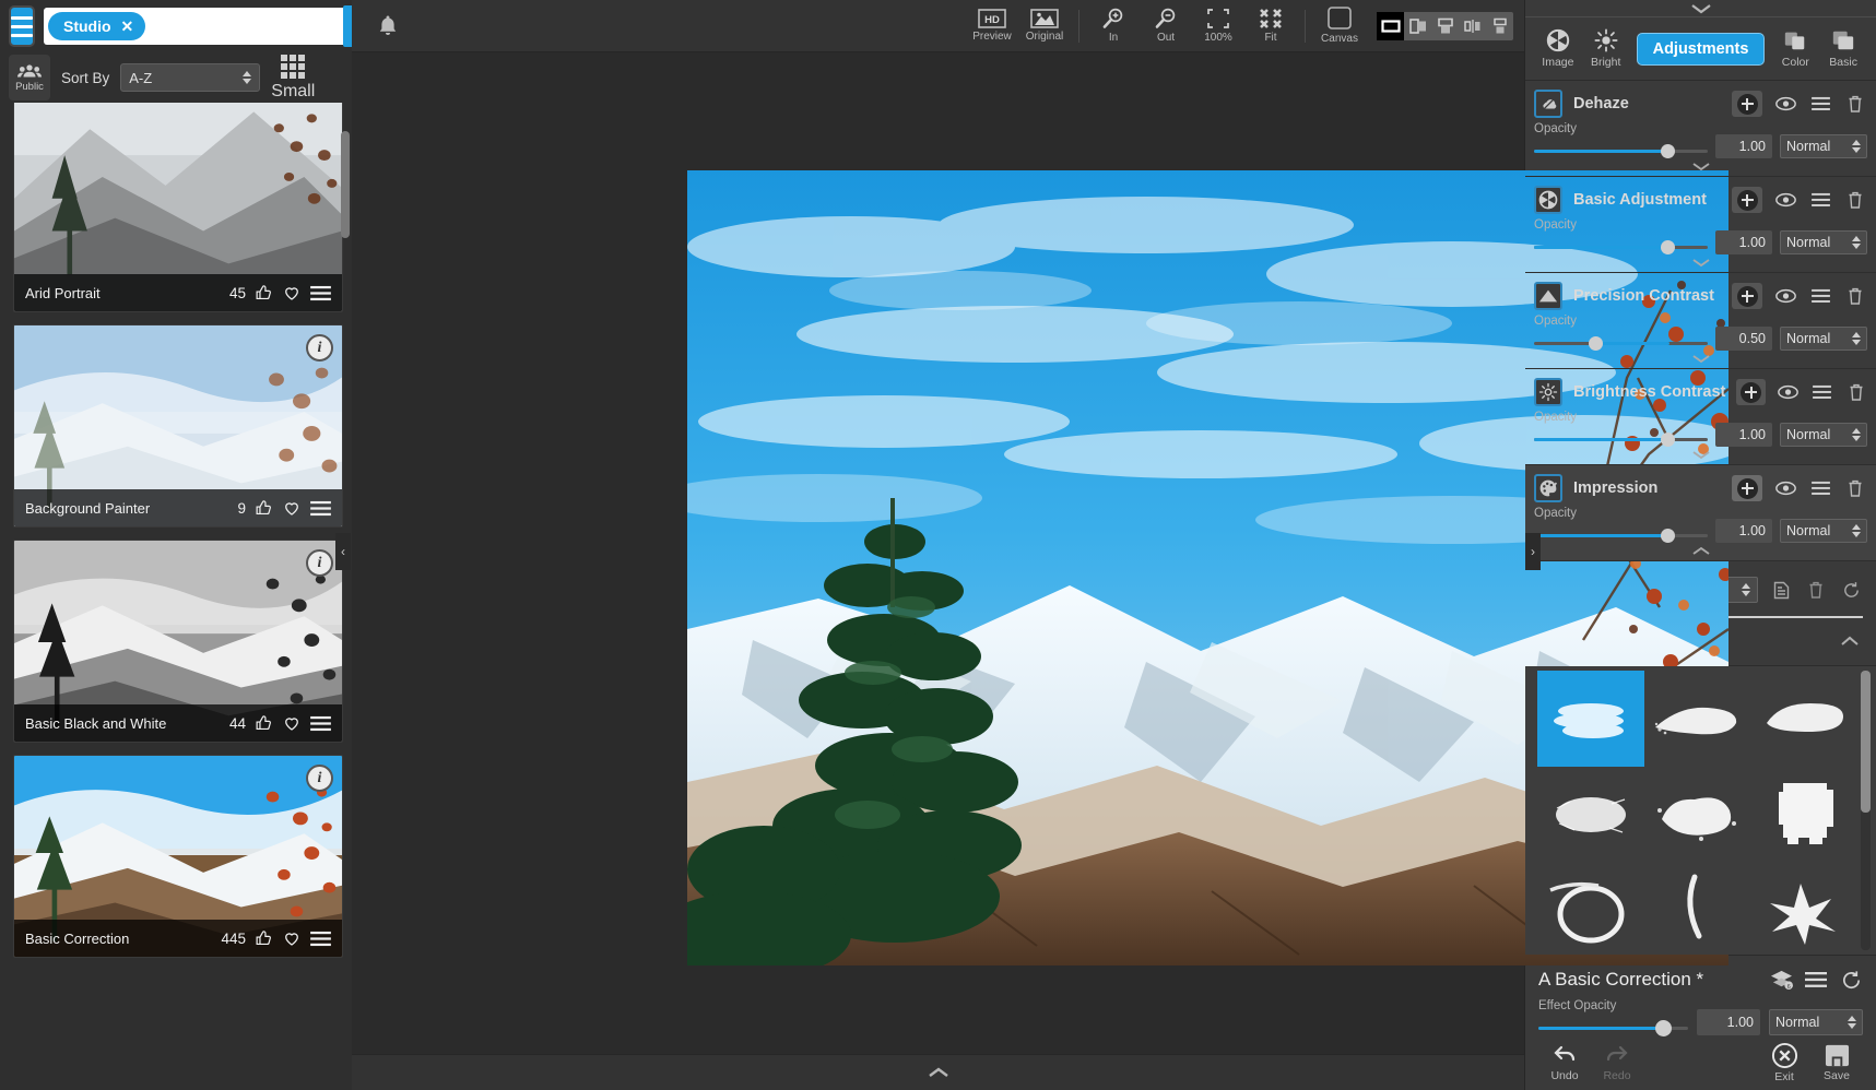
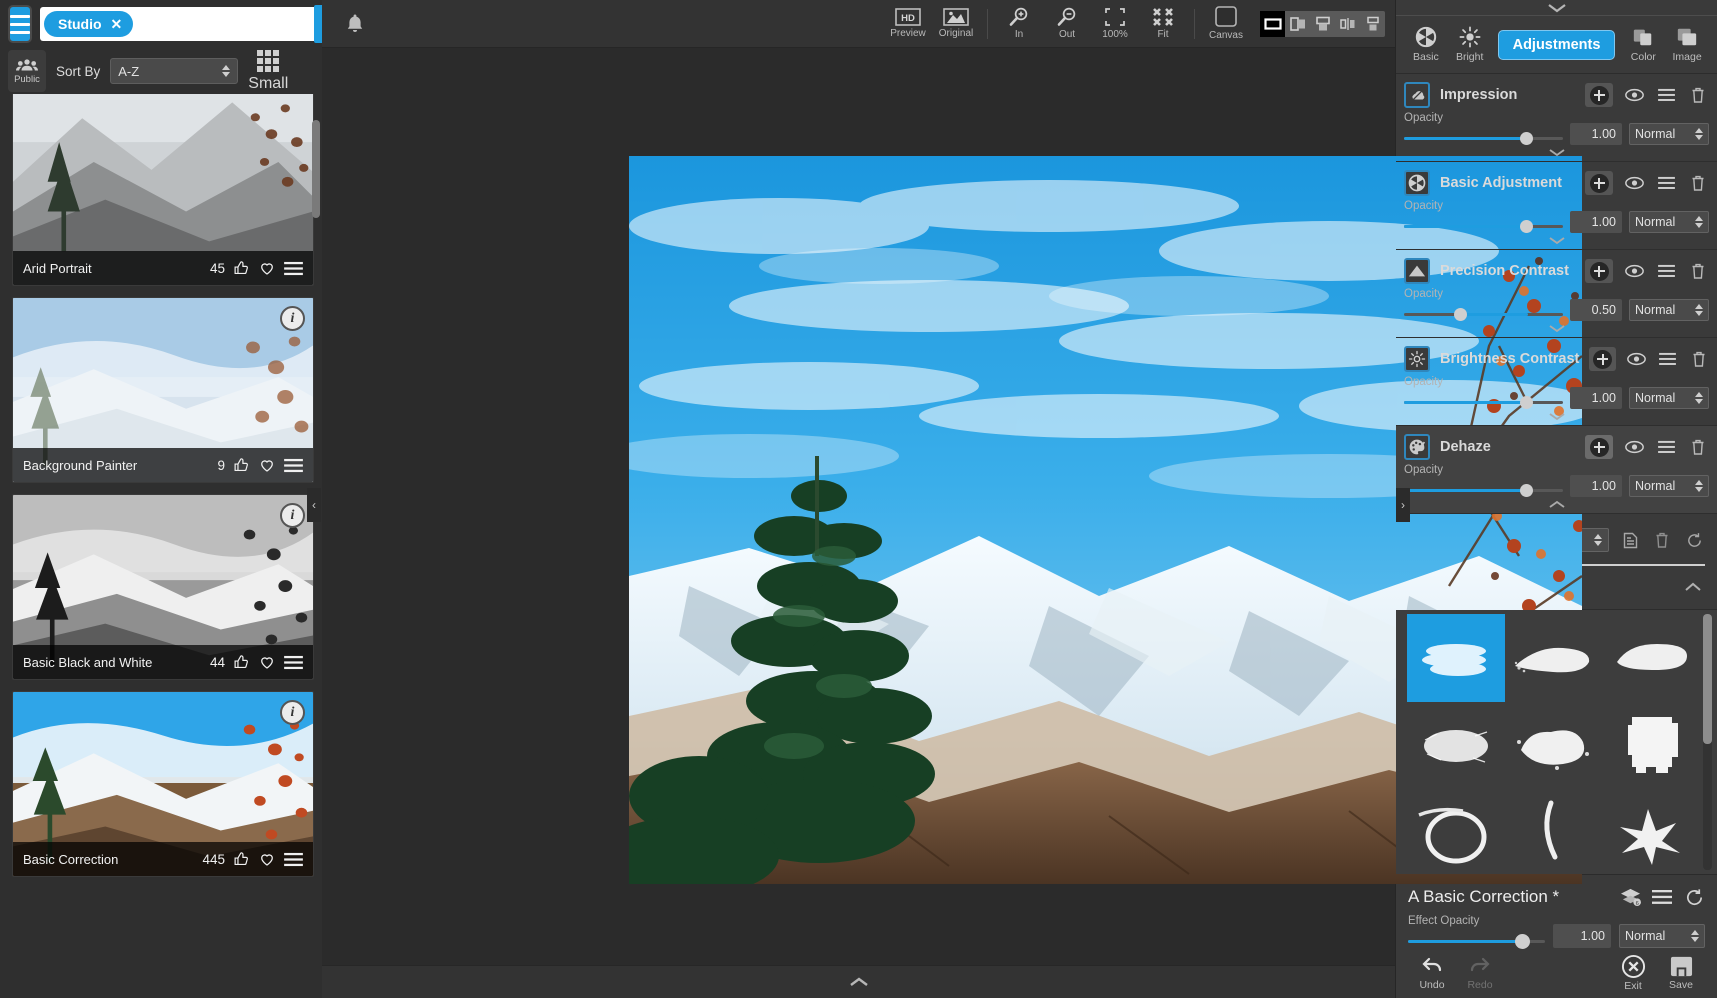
  Studio
  ✕
  Public
  Sort By
  A-Z
  Small
  Arid Portrait
  45
  i
  Background Painter
  9
  i
  Basic Black and White
  44
  i
  Basic Correction
  445
  HD
  Preview
  Original
  In
  Out
  100%
  Fit
  Canvas
  ‹
  ›
- Image
+ Basic
  Bright
  Adjustments
  Color
- Basic
+ Image
- Dehaze
+ Impression
  Opacity
  1.00
  Normal
  Basic Adjustment
  Opacity
  1.00
  Normal
  Precision Contrast
  Opacity
  0.50
  Normal
  Brightness Contrast
  Opacity
  1.00
  Normal
- Impression
+ Dehaze
  Opacity
  1.00
  Normal
  A Basic Correction *
  Effect Opacity
  1.00
  Normal
  Undo
  Redo
  Exit
  Save
